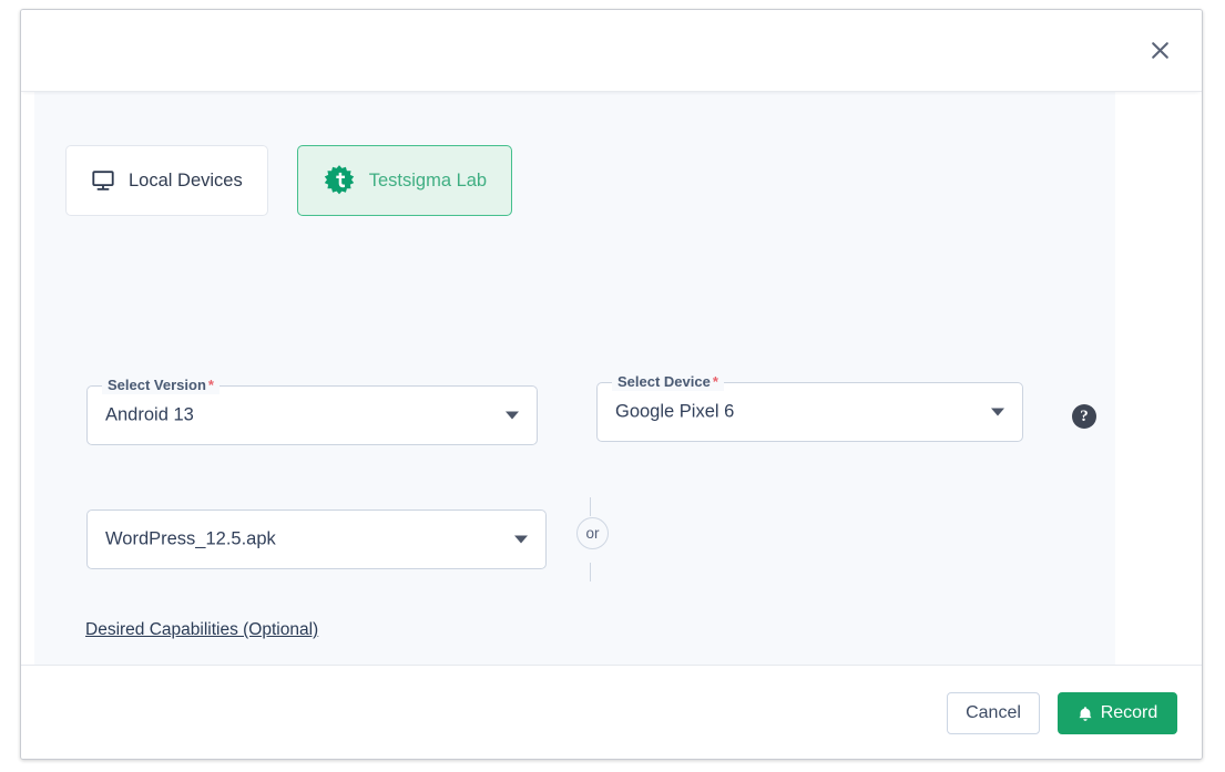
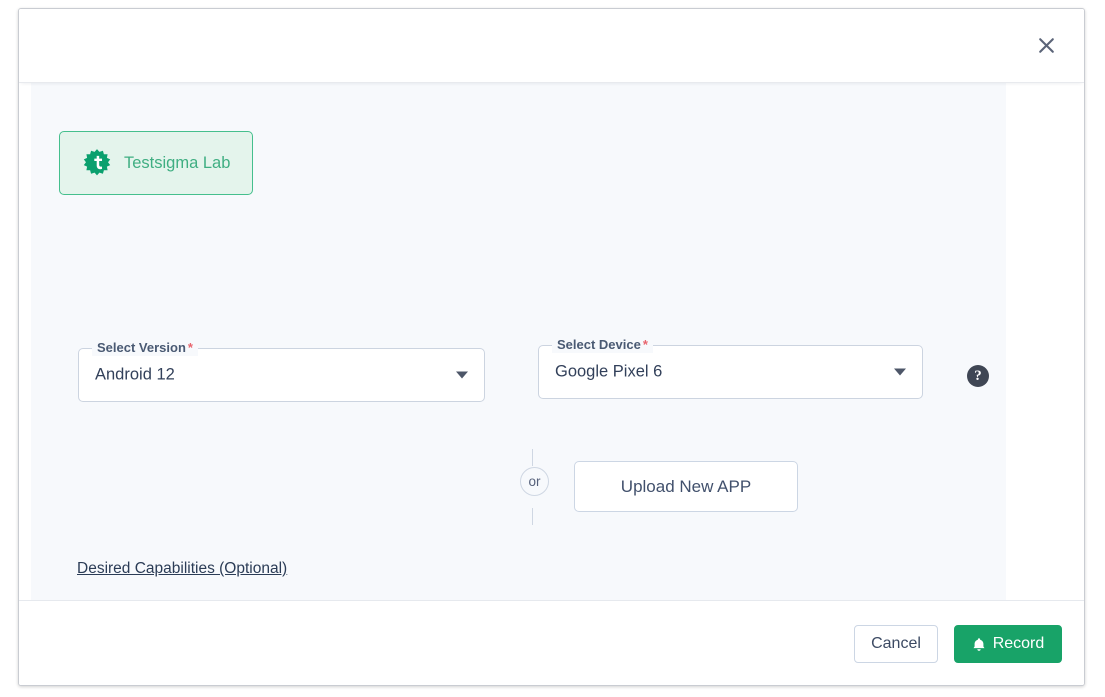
- Local Devices
  Testsigma Lab
  Select Version *
- Android 13
+ Android 12
  Select Device *
  Google Pixel 6
  ?
- WordPress_12.5.apk
  or
+ Upload New APP
  Desired Capabilities (Optional)
  Cancel
  Record
